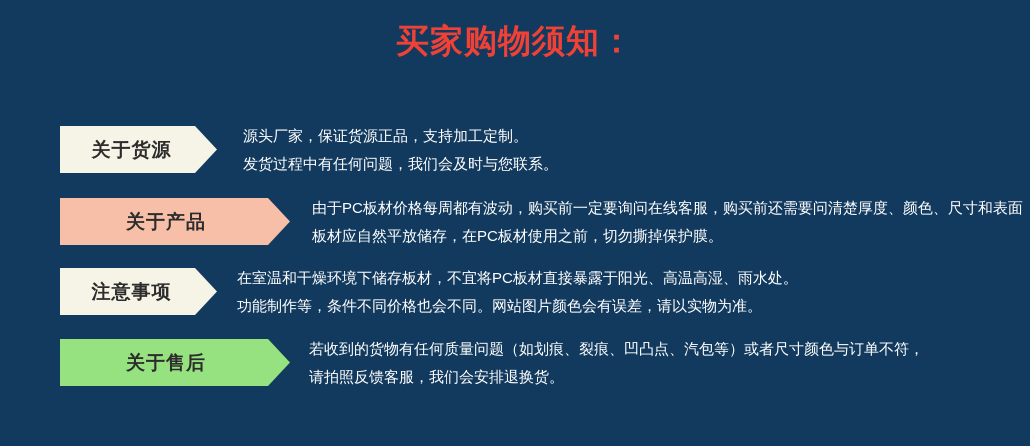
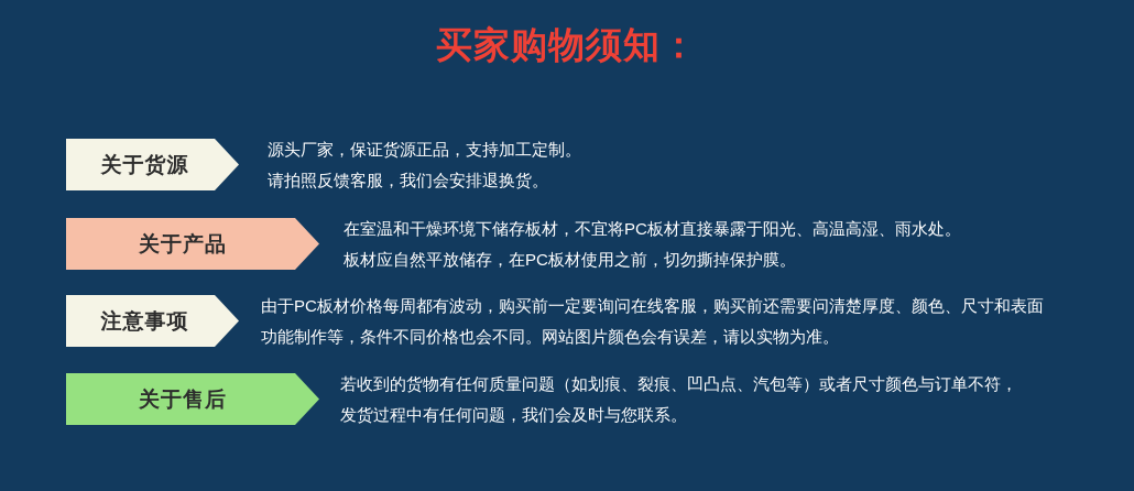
  买家购物须知：
  关于货源
  源头厂家，保证货源正品，支持加工定制。
- 发货过程中有任何问题，我们会及时与您联系。
+ 请拍照反馈客服，我们会安排退换货。
  关于产品
- 由于PC板材价格每周都有波动，购买前一定要询问在线客服，购买前还需要问清楚厚度、颜色、尺寸和表面
+ 在室温和干燥环境下储存板材，不宜将PC板材直接暴露于阳光、高温高湿、雨水处。
  板材应自然平放储存，在PC板材使用之前，切勿撕掉保护膜。
  注意事项
- 在室温和干燥环境下储存板材，不宜将PC板材直接暴露于阳光、高温高湿、雨水处。
+ 由于PC板材价格每周都有波动，购买前一定要询问在线客服，购买前还需要问清楚厚度、颜色、尺寸和表面
  功能制作等，条件不同价格也会不同。网站图片颜色会有误差，请以实物为准。
  关于售后
  若收到的货物有任何质量问题（如划痕、裂痕、凹凸点、汽包等）或者尺寸颜色与订单不符，
- 请拍照反馈客服，我们会安排退换货。
+ 发货过程中有任何问题，我们会及时与您联系。
